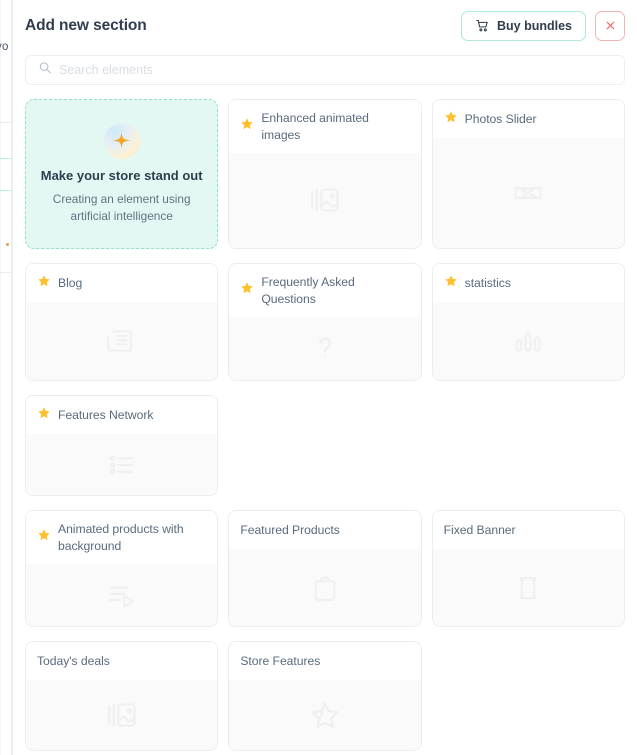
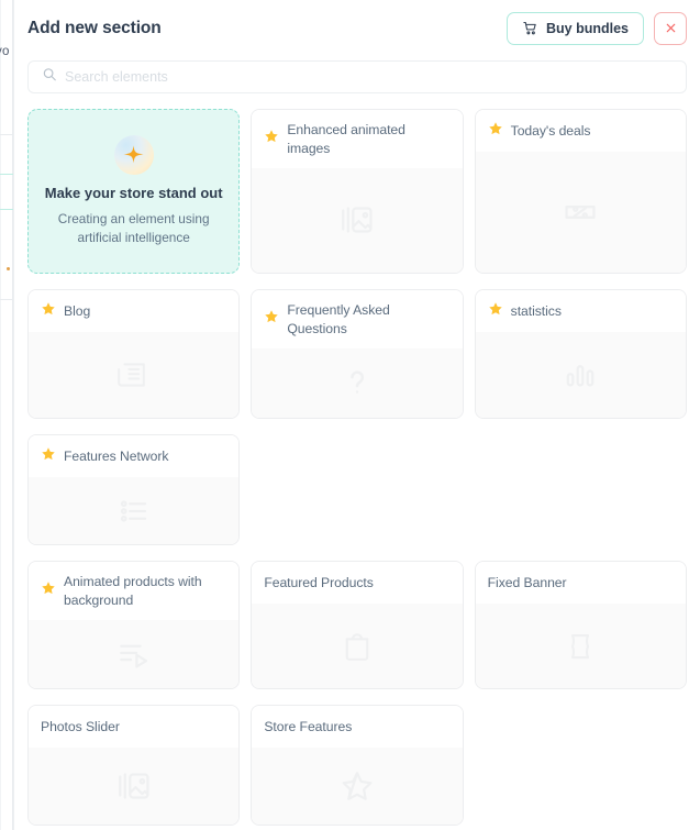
  Add new section
  Buy bundles
  Search elements
  Make your store stand out
  Creating an element using artificial intelligence
  Enhanced animated images
- Photos Slider
+ Today's deals
  Blog
  Frequently Asked Questions
  statistics
  Features Network
  Animated products with background
  Featured Products
  Fixed Banner
- Today's deals
+ Photos Slider
  Store Features
